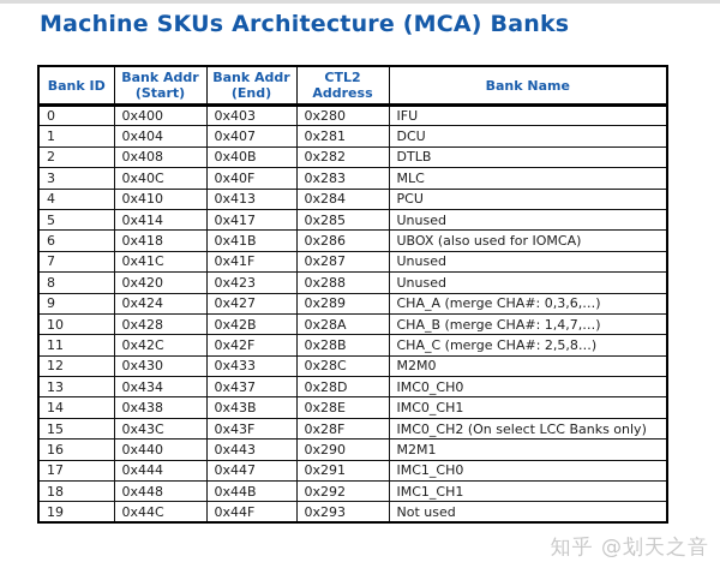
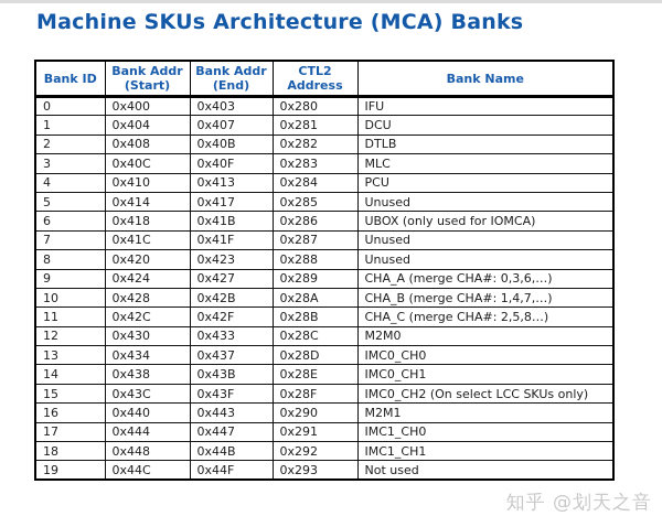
  Machine SKUs Architecture (MCA) Banks
  Bank ID	Bank Addr (Start)	Bank Addr (End)	CTL2 Address	Bank Name
  0	0x400	0x403	0x280	IFU
  1	0x404	0x407	0x281	DCU
  2	0x408	0x40B	0x282	DTLB
  3	0x40C	0x40F	0x283	MLC
  4	0x410	0x413	0x284	PCU
  5	0x414	0x417	0x285	Unused
- 6	0x418	0x41B	0x286	UBOX (also used for IOMCA)
+ 6	0x418	0x41B	0x286	UBOX (only used for IOMCA)
  7	0x41C	0x41F	0x287	Unused
  8	0x420	0x423	0x288	Unused
  9	0x424	0x427	0x289	CHA_A (merge CHA#: 0,3,6,…)
  10	0x428	0x42B	0x28A	CHA_B (merge CHA#: 1,4,7,…)
  11	0x42C	0x42F	0x28B	CHA_C (merge CHA#: 2,5,8…)
  12	0x430	0x433	0x28C	M2M0
  13	0x434	0x437	0x28D	IMC0_CH0
  14	0x438	0x43B	0x28E	IMC0_CH1
- 15	0x43C	0x43F	0x28F	IMC0_CH2 (On select LCC Banks only)
+ 15	0x43C	0x43F	0x28F	IMC0_CH2 (On select LCC SKUs only)
  16	0x440	0x443	0x290	M2M1
  17	0x444	0x447	0x291	IMC1_CH0
  18	0x448	0x44B	0x292	IMC1_CH1
  19	0x44C	0x44F	0x293	Not used
  知乎 @划天之音
